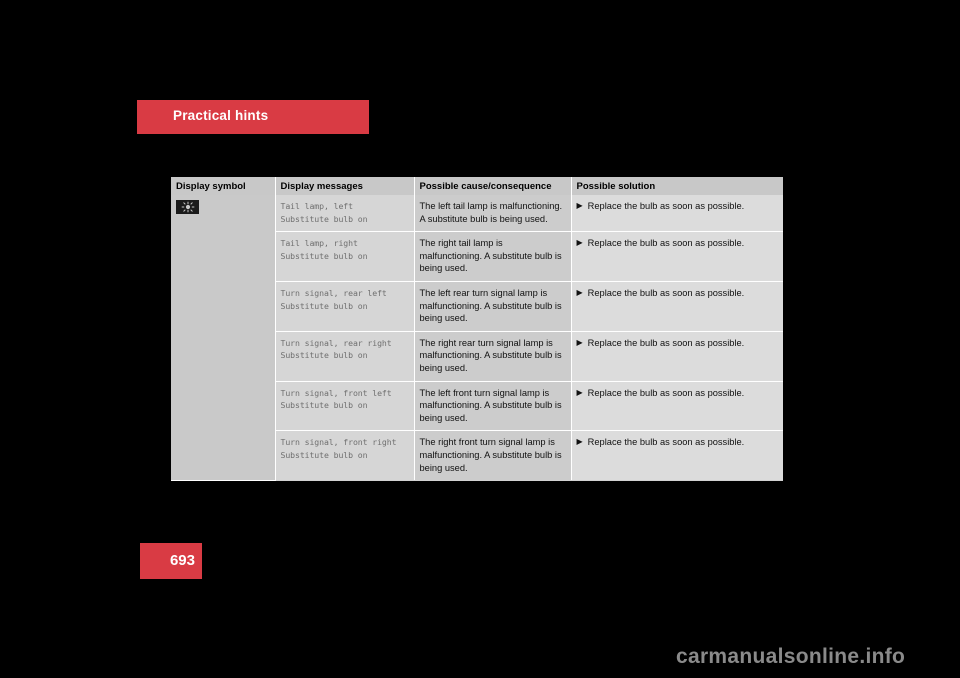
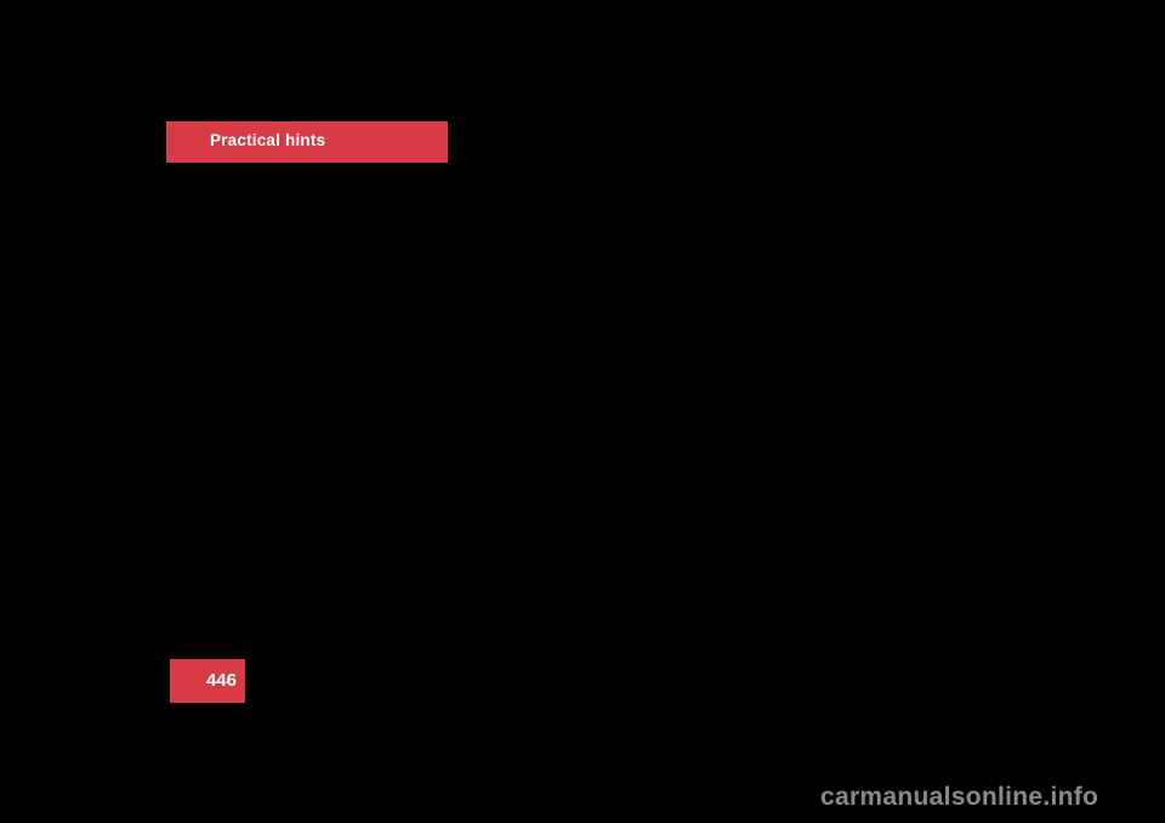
  Practical hints
- Display symbol	Display messages	Possible cause/consequence	Possible solution
- 	Tail lamp, left Substitute bulb on	The left tail lamp is malfunctioning. A substitute bulb is being used.	▶ Replace the bulb as soon as possible.
- Tail lamp, right Substitute bulb on	The right tail lamp is malfunctioning. A substitute bulb is being used.	▶ Replace the bulb as soon as possible.
- Turn signal, rear left Substitute bulb on	The left rear turn signal lamp is malfunctioning. A substitute bulb is being used.	▶ Replace the bulb as soon as possible.
- Turn signal, rear right Substitute bulb on	The right rear turn signal lamp is malfunctioning. A substitute bulb is being used.	▶ Replace the bulb as soon as possible.
- Turn signal, front left Substitute bulb on	The left front turn signal lamp is malfunctioning. A substitute bulb is being used.	▶ Replace the bulb as soon as possible.
- Turn signal, front right Substitute bulb on	The right front turn signal lamp is malfunctioning. A substitute bulb is being used.	▶ Replace the bulb as soon as possible.
- 693
+ 446
  carmanualsonline.info
